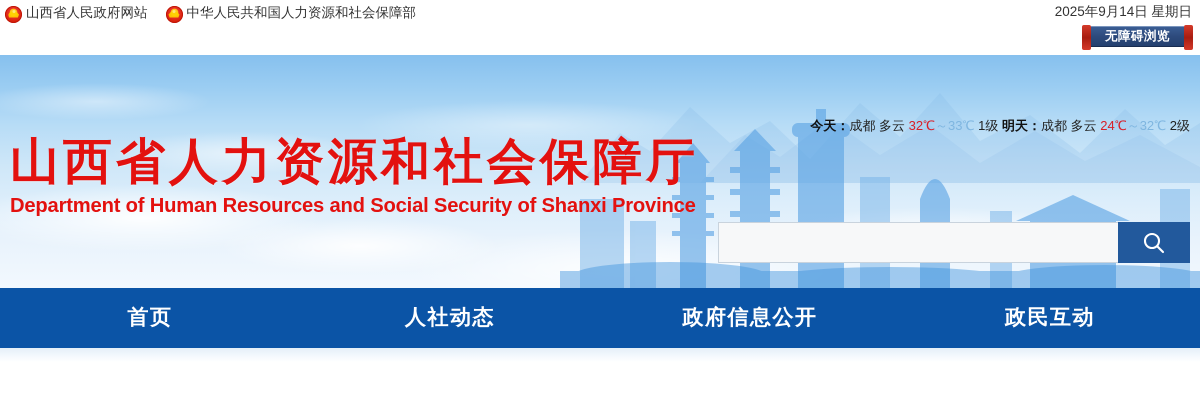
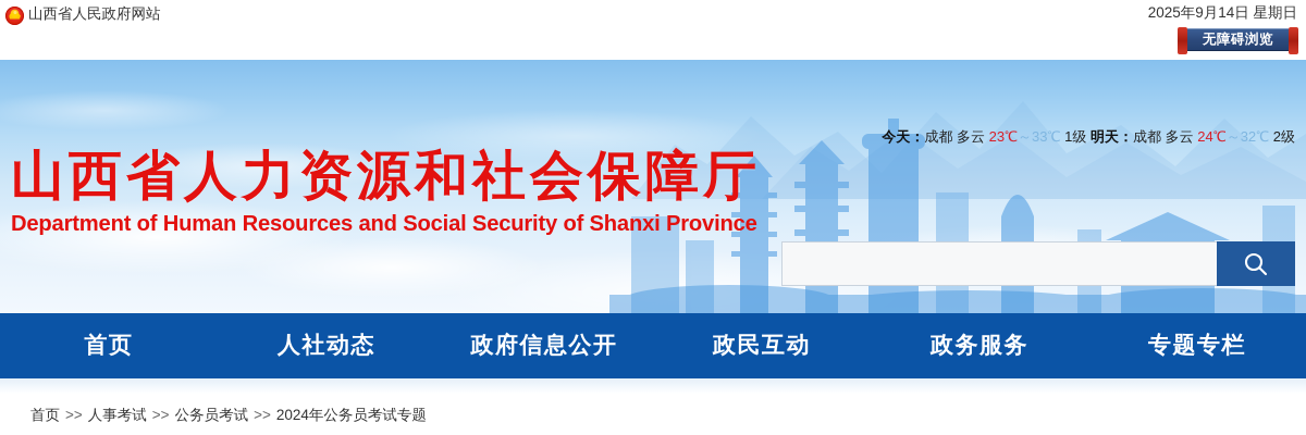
  山西省人民政府网站
- 中华人民共和国人力资源和社会保障部
  2025年9月14日 星期日
  无障碍浏览
  山西省人力资源和社会保障厅
  Department of Human Resources and Social Security of Shanxi Province
- 今天：成都 多云 32℃～33℃ 1级 明天：成都 多云 24℃～32℃ 2级
+ 今天：成都 多云 23℃～33℃ 1级 明天：成都 多云 24℃～32℃ 2级
  首页
  人社动态
  政府信息公开
  政民互动
+ 政务服务
+ 专题专栏
+ 首页 >> 人事考试 >> 公务员考试 >> 2024年公务员考试专题
